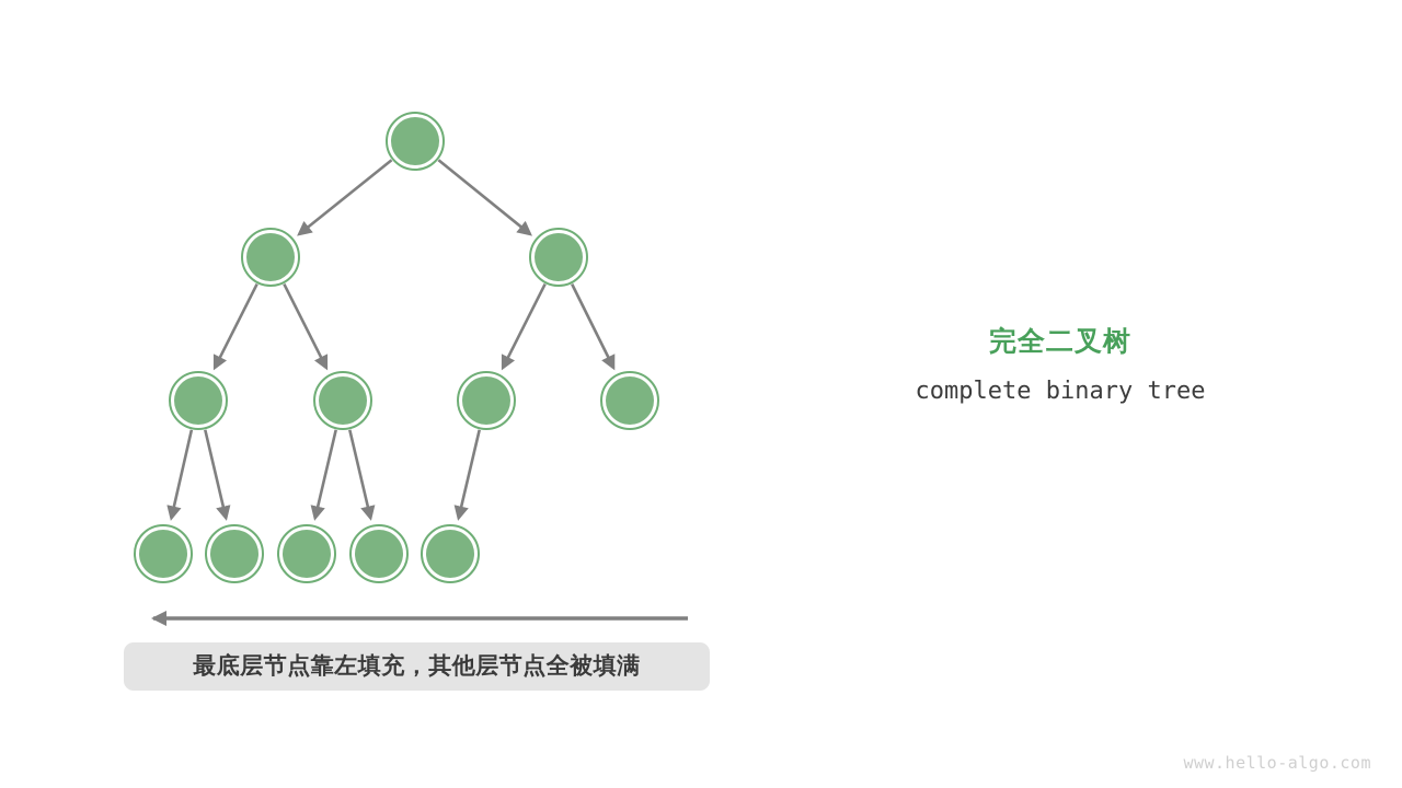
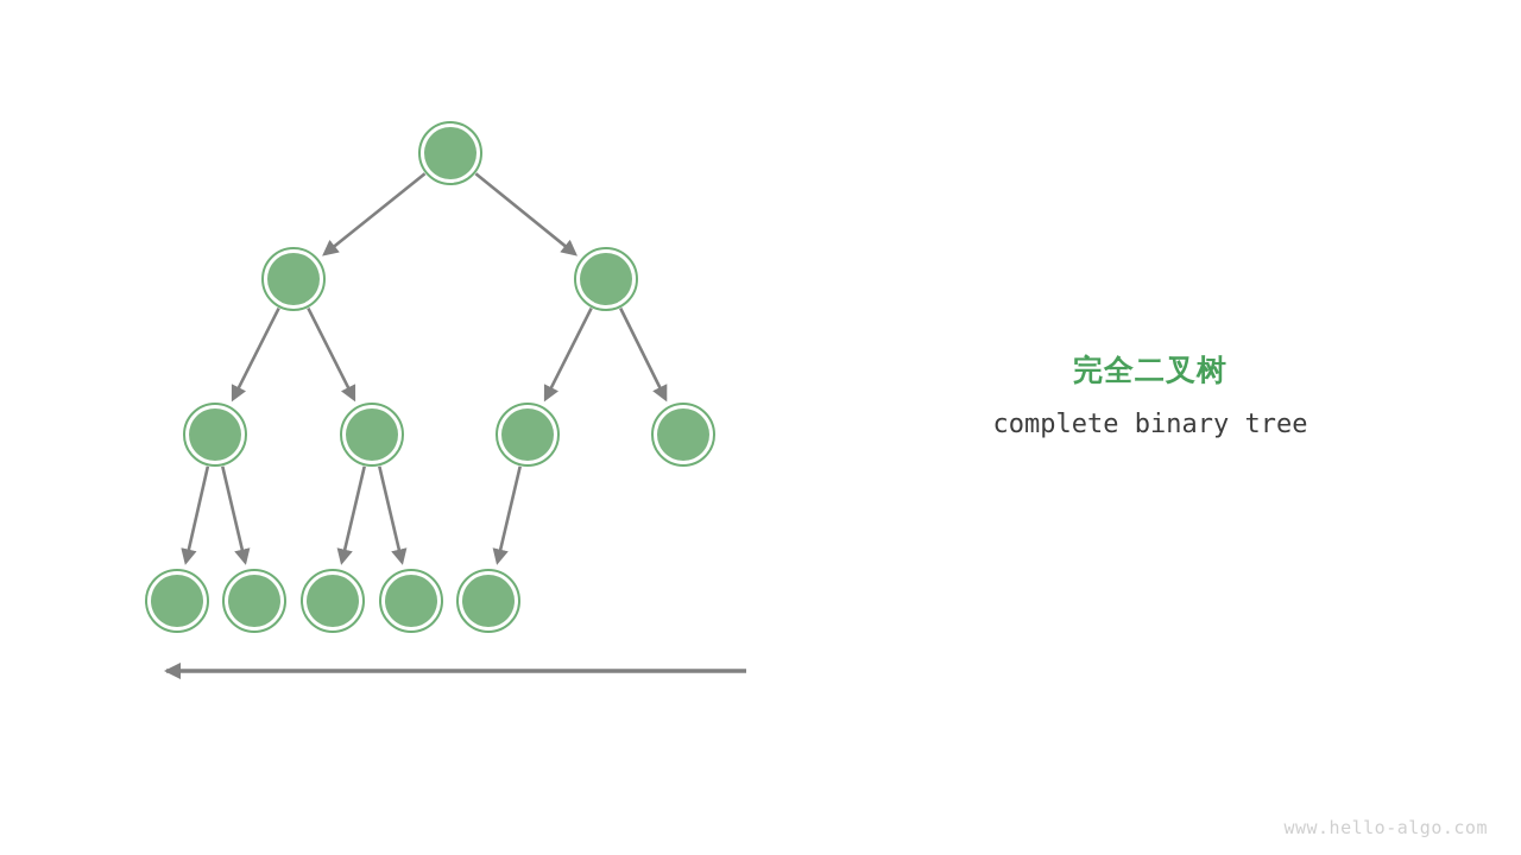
  完全二叉树
  complete binary tree
- 最底层节点靠左填充，其他层节点全被填满
  www.hello-algo.com
